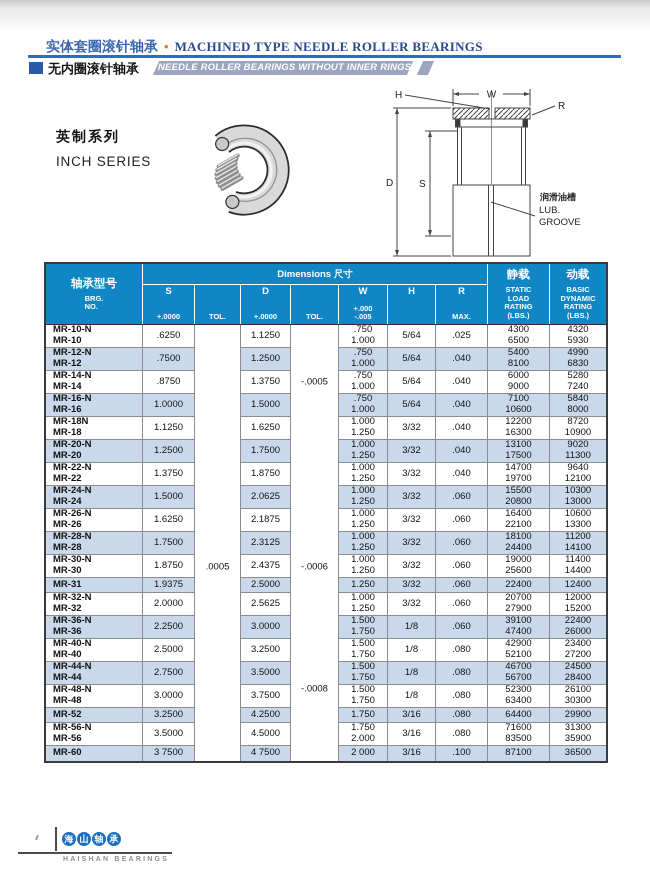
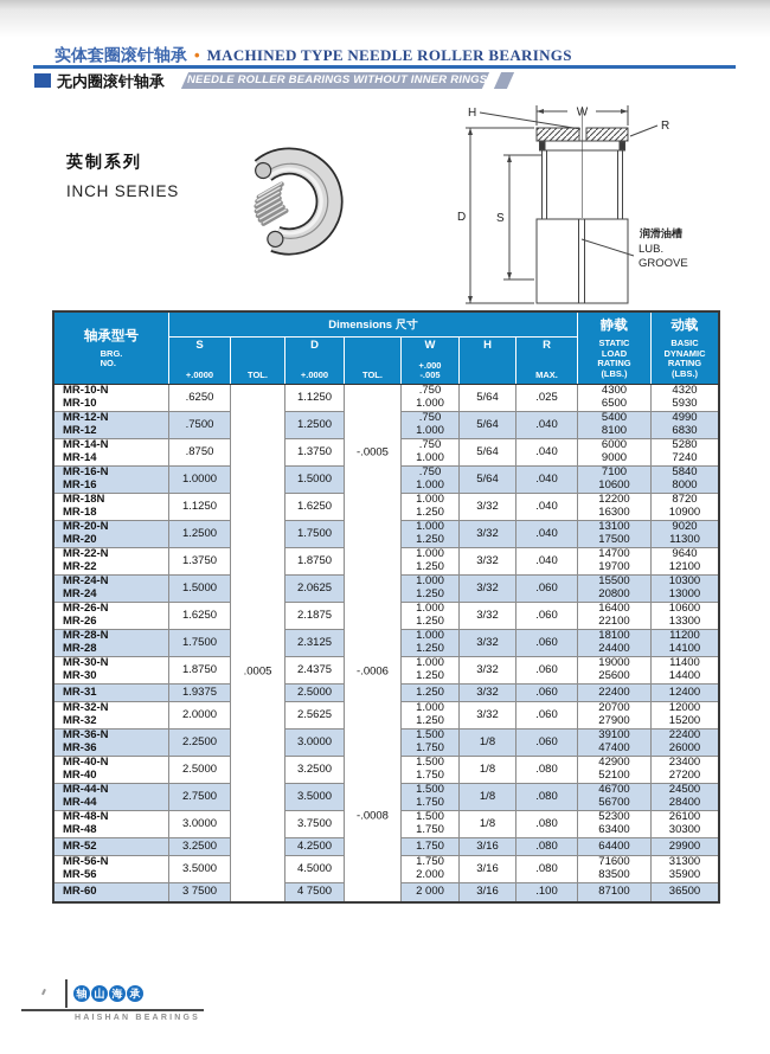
  实体套圈滚针轴承 • MACHINED TYPE NEEDLE ROLLER BEARINGS
  无内圈滚针轴承
  NEEDLE ROLLER BEARINGS WITHOUT INNER RINGS
  英制系列
  INCH SERIES
  H
  W
  R
  D
  S
  润滑油槽
  LUB.
  GROOVE
  轴承型号
  BRG.
  NO.
  Dimensions 尺寸
  S
  +.0000
  TOL.
  D
  +.0000
  TOL.
  W
  +.000
  -.005
  H
  R
  MAX.
  静载
  STATIC
  LOAD
  RATING
  (LBS.)
  动载
  BASIC
  DYNAMIC
  RATING
  (LBS.)
  .0005
  -.0005
  -.0006
  -.0008
  MR-10-N
  MR-10
  .6250
  1.1250
  .750
  1.000
  5/64
  .025
  4300
  6500
  4320
  5930
  MR-12-N
  MR-12
  .7500
  1.2500
  .750
  1.000
  5/64
  .040
  5400
  8100
  4990
  6830
  MR-14-N
  MR-14
  .8750
  1.3750
  .750
  1.000
  5/64
  .040
  6000
  9000
  5280
  7240
  MR-16-N
  MR-16
  1.0000
  1.5000
  .750
  1.000
  5/64
  .040
  7100
  10600
  5840
  8000
  MR-18N
  MR-18
  1.1250
  1.6250
  1.000
  1.250
  3/32
  .040
  12200
  16300
  8720
  10900
  MR-20-N
  MR-20
  1.2500
  1.7500
  1.000
  1.250
  3/32
  .040
  13100
  17500
  9020
  11300
  MR-22-N
  MR-22
  1.3750
  1.8750
  1.000
  1.250
  3/32
  .040
  14700
  19700
  9640
  12100
  MR-24-N
  MR-24
  1.5000
  2.0625
  1.000
  1.250
  3/32
  .060
  15500
  20800
  10300
  13000
  MR-26-N
  MR-26
  1.6250
  2.1875
  1.000
  1.250
  3/32
  .060
  16400
  22100
  10600
  13300
  MR-28-N
  MR-28
  1.7500
  2.3125
  1.000
  1.250
  3/32
  .060
  18100
  24400
  11200
  14100
  MR-30-N
  MR-30
  1.8750
  2.4375
  1.000
  1.250
  3/32
  .060
  19000
  25600
  11400
  14400
  MR-31
  1.9375
  2.5000
  1.250
  3/32
  .060
  22400
  12400
  MR-32-N
  MR-32
  2.0000
  2.5625
  1.000
  1.250
  3/32
  .060
  20700
  27900
  12000
  15200
  MR-36-N
  MR-36
  2.2500
  3.0000
  1.500
  1.750
  1/8
  .060
  39100
  47400
  22400
  26000
  MR-40-N
  MR-40
  2.5000
  3.2500
  1.500
  1.750
  1/8
  .080
  42900
  52100
  23400
  27200
  MR-44-N
  MR-44
  2.7500
  3.5000
  1.500
  1.750
  1/8
  .080
  46700
  56700
  24500
  28400
  MR-48-N
  MR-48
  3.0000
  3.7500
  1.500
  1.750
  1/8
  .080
  52300
  63400
  26100
  30300
  MR-52
  3.2500
  4.2500
  1.750
  3/16
  .080
  64400
  29900
  MR-56-N
  MR-56
  3.5000
  4.5000
  1.750
  2.000
  3/16
  .080
  71600
  83500
  31300
  35900
  MR-60
  3 7500
  4 7500
  2 000
  3/16
  .100
  87100
  36500
- 海
+ 轴
  山
- 轴
+ 海
  承
